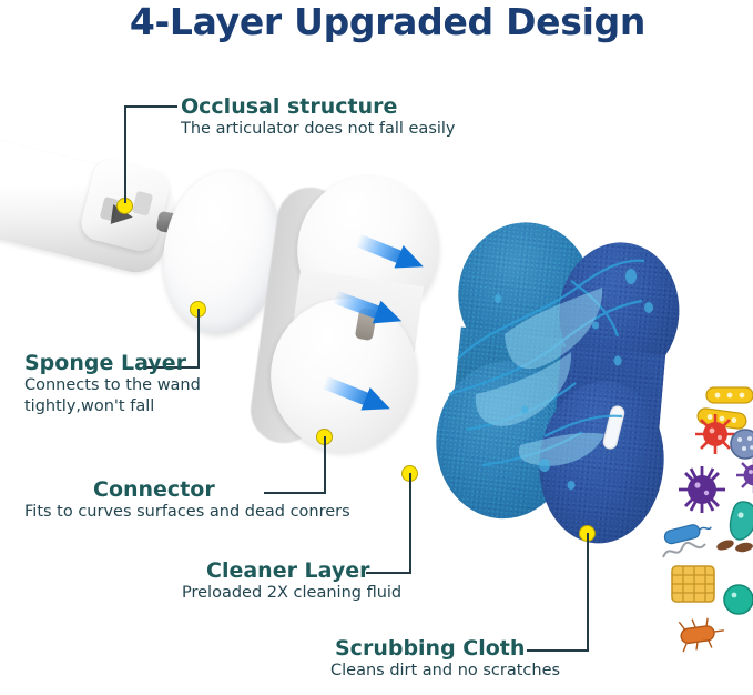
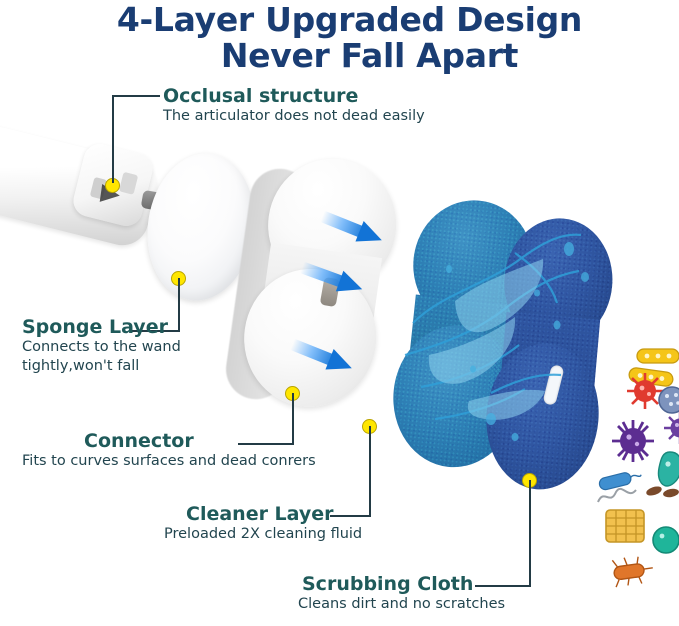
  4-Layer Upgraded Design
+ Never Fall Apart
  Occlusal structure
- The articulator does not fall easily
+ The articulator does not dead easily
  Sponge Layer
  Connects to the wand
  tightly,won't fall
  Connector
  Fits to curves surfaces and dead conrers
  Cleaner Layer
  Preloaded 2X cleaning fluid
  Scrubbing Cloth
  Cleans dirt and no scratches
